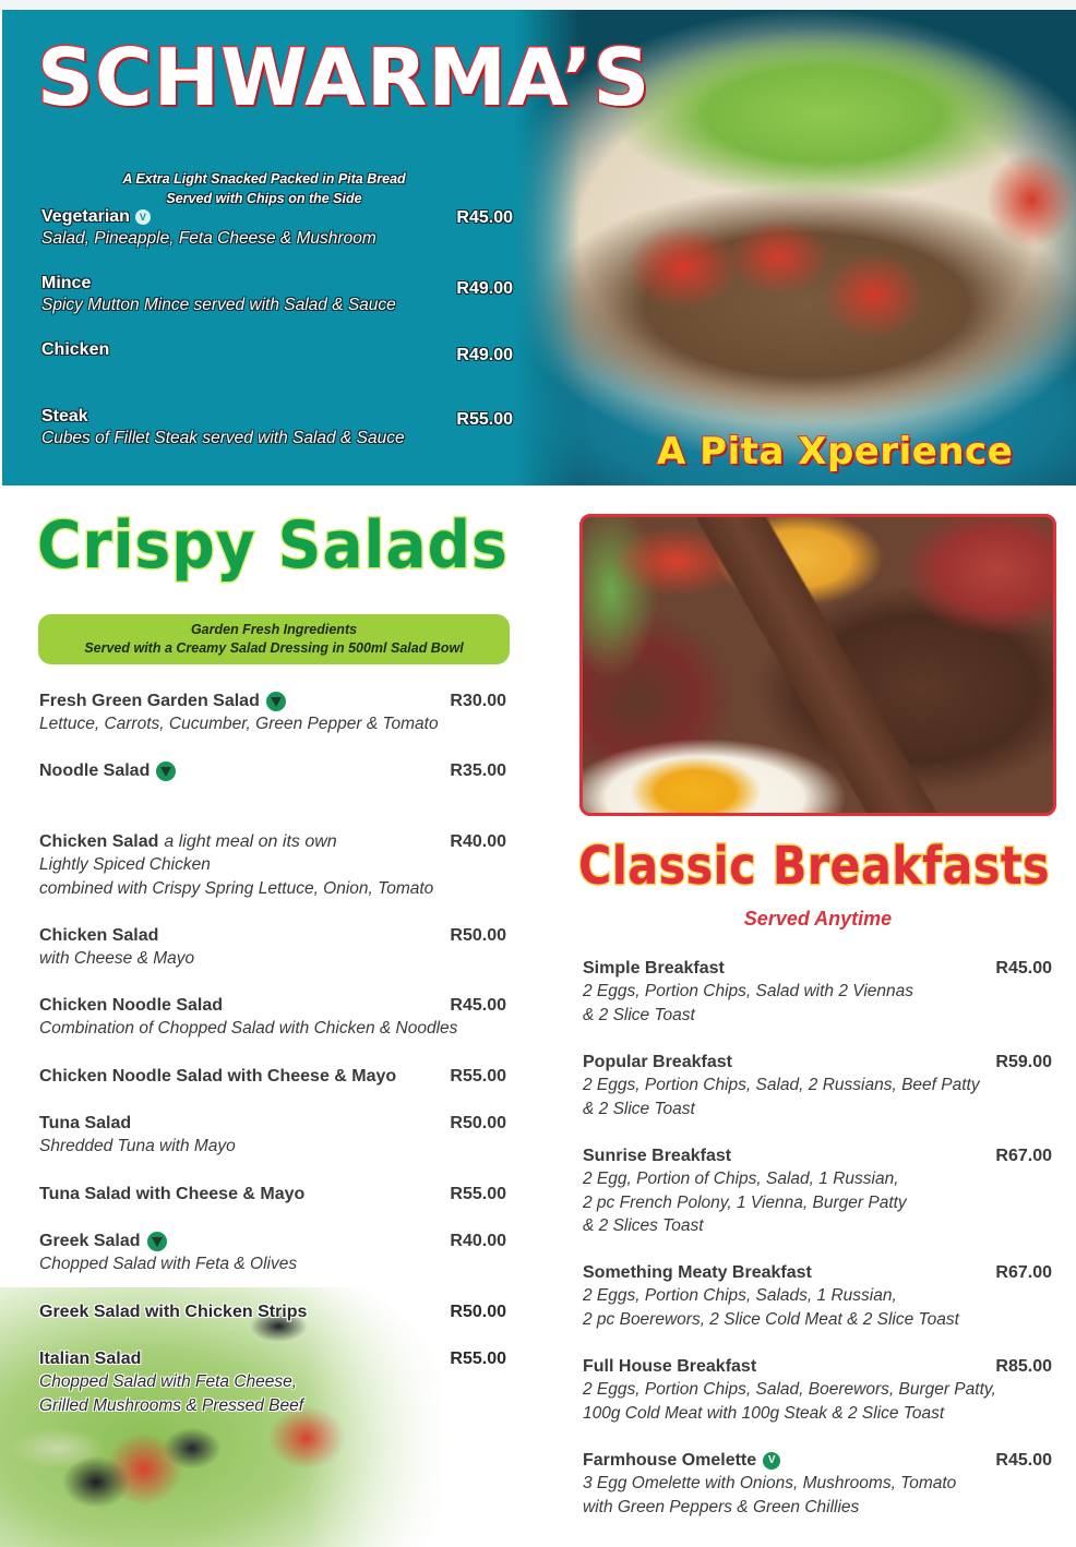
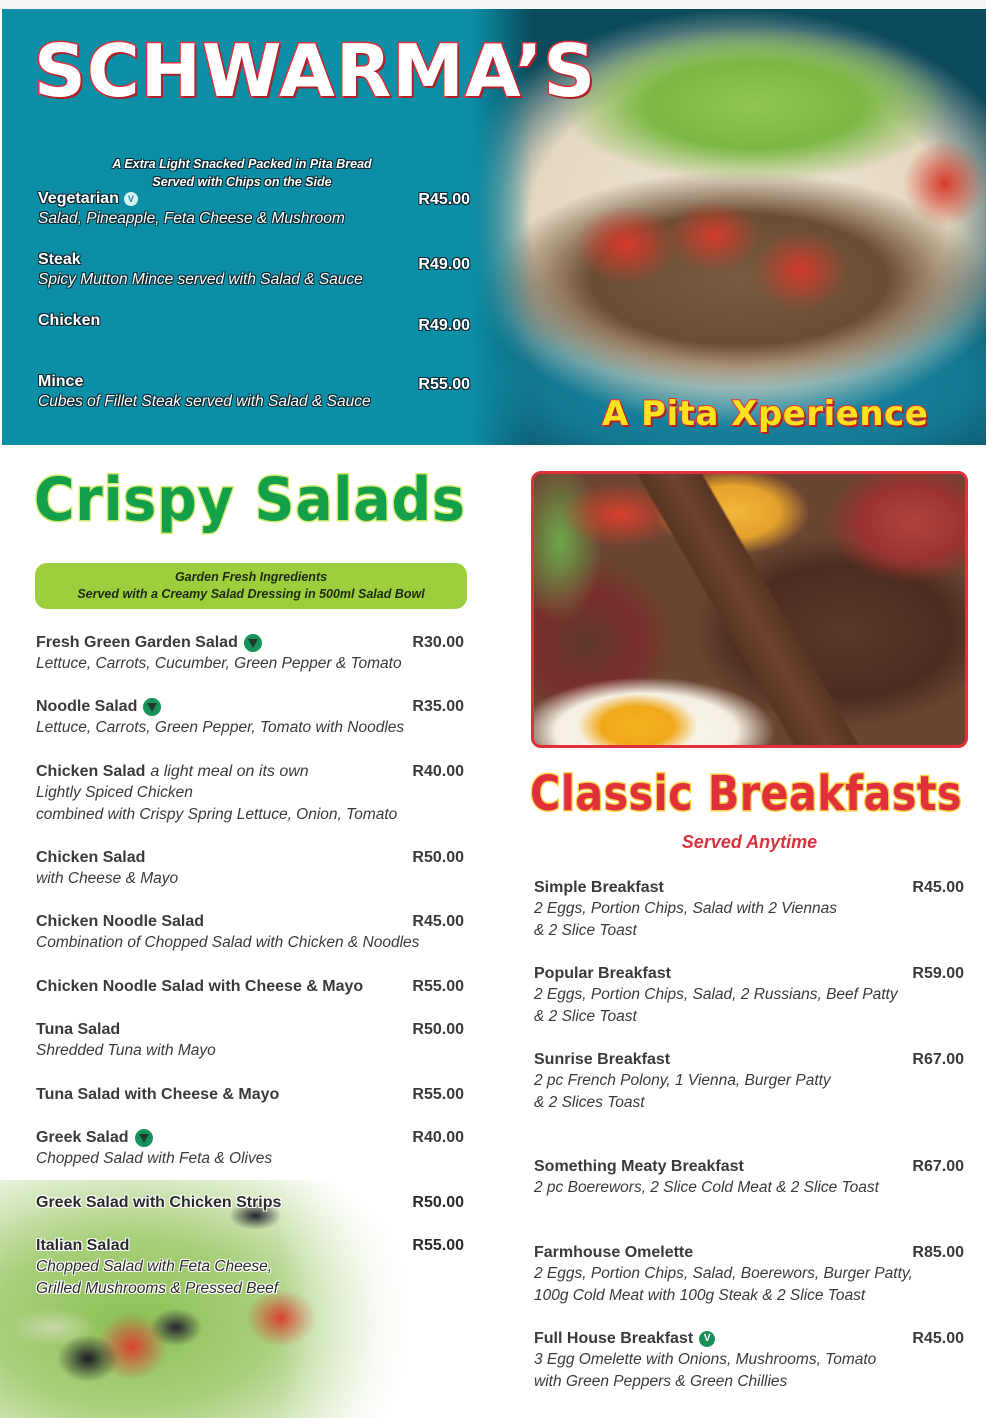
  SCHWARMA’S
  A Extra Light Snacked Packed in Pita Bread
  Served with Chips on the Side
  Vegetarian
  V
  Salad, Pineapple, Feta Cheese & Mushroom
  R45.00
- Mince
+ Steak
  Spicy Mutton Mince served with Salad & Sauce
  R49.00
  Chicken
  R49.00
- Steak
+ Mince
  Cubes of Fillet Steak served with Salad & Sauce
  R55.00
  A Pita Xperience
  Crispy Salads
  Garden Fresh Ingredients
  Served with a Creamy Salad Dressing in 500ml Salad Bowl
  Fresh Green Garden Salad
  Lettuce, Carrots, Cucumber, Green Pepper & Tomato
  R30.00
  Noodle Salad
+ Lettuce, Carrots, Green Pepper, Tomato with Noodles
  R35.00
  Chicken Salad
  a light meal on its own
  Lightly Spiced Chicken
  combined with Crispy Spring Lettuce, Onion, Tomato
  R40.00
  Chicken Salad
  with Cheese & Mayo
  R50.00
  Chicken Noodle Salad
  Combination of Chopped Salad with Chicken & Noodles
  R45.00
  Chicken Noodle Salad with Cheese & Mayo
  R55.00
  Tuna Salad
  Shredded Tuna with Mayo
  R50.00
  Tuna Salad with Cheese & Mayo
  R55.00
  Greek Salad
  Chopped Salad with Feta & Olives
  R40.00
  Greek Salad with Chicken Strips
  R50.00
  Italian Salad
  Chopped Salad with Feta Cheese,
  Grilled Mushrooms & Pressed Beef
  R55.00
  Classic Breakfasts
  Served Anytime
  Simple Breakfast
  2 Eggs, Portion Chips, Salad with 2 Viennas
  & 2 Slice Toast
  R45.00
  Popular Breakfast
  2 Eggs, Portion Chips, Salad, 2 Russians, Beef Patty
  & 2 Slice Toast
  R59.00
  Sunrise Breakfast
- 2 Egg, Portion of Chips, Salad, 1 Russian,
  2 pc French Polony, 1 Vienna, Burger Patty
  & 2 Slices Toast
  R67.00
  Something Meaty Breakfast
- 2 Eggs, Portion Chips, Salads, 1 Russian,
  2 pc Boerewors, 2 Slice Cold Meat & 2 Slice Toast
  R67.00
- Full House Breakfast
+ Farmhouse Omelette
  2 Eggs, Portion Chips, Salad, Boerewors, Burger Patty,
  100g Cold Meat with 100g Steak & 2 Slice Toast
  R85.00
- Farmhouse Omelette
+ Full House Breakfast
  V
  3 Egg Omelette with Onions, Mushrooms, Tomato
  with Green Peppers & Green Chillies
  R45.00
